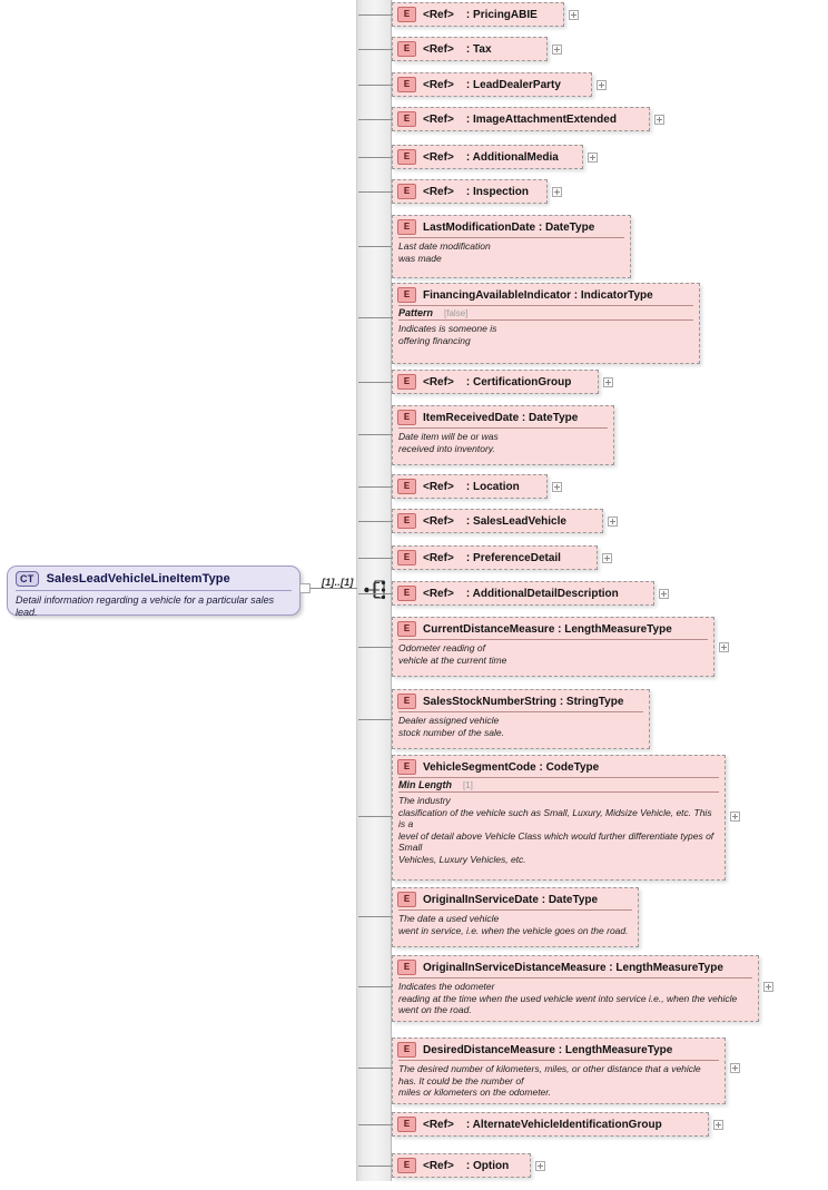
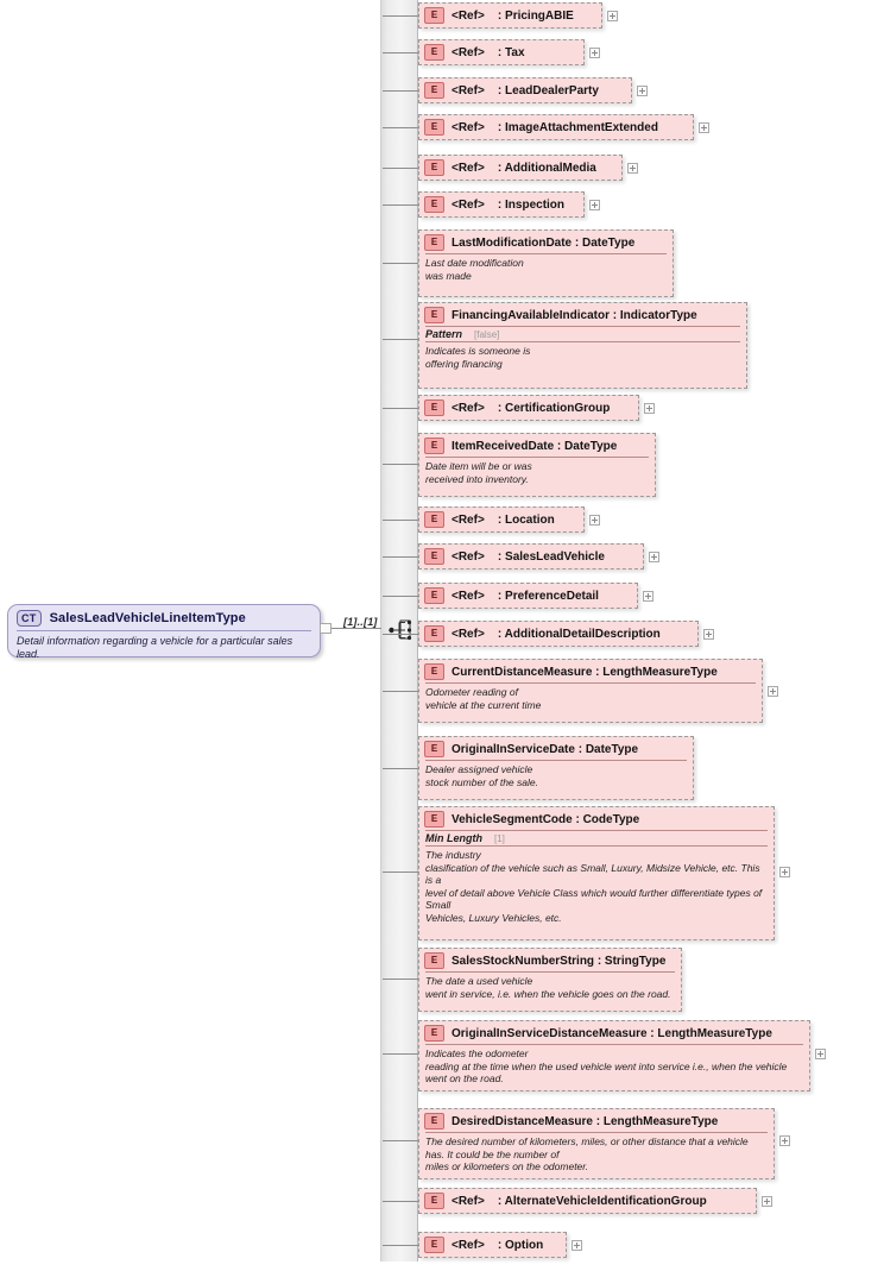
  CT
  SalesLeadVehicleLineItemType
  Detail information regarding a vehicle for a particular sales lead.
  [1]..[1]
  E
  <Ref> : PricingABIE
  E
  <Ref> : Tax
  E
  <Ref> : LeadDealerParty
  E
  <Ref> : ImageAttachmentExtended
  E
  <Ref> : AdditionalMedia
  E
  <Ref> : Inspection
  E
  LastModificationDate : DateType
  Last date modification
  was made
  E
  FinancingAvailableIndicator : IndicatorType
  Pattern
  [false]
  Indicates is someone is
  offering financing
  E
  <Ref> : CertificationGroup
  E
  ItemReceivedDate : DateType
  Date item will be or was
  received into inventory.
  E
  <Ref> : Location
  E
  <Ref> : SalesLeadVehicle
  E
  <Ref> : PreferenceDetail
  E
  <Ref> : AdditionalDetailDescription
  E
  CurrentDistanceMeasure : LengthMeasureType
  Odometer reading of
  vehicle at the current time
  E
- SalesStockNumberString : StringType
+ OriginalInServiceDate : DateType
  Dealer assigned vehicle
  stock number of the sale.
  E
  VehicleSegmentCode : CodeType
  Min Length
  [1]
  The industry
  clasification of the vehicle such as Small, Luxury, Midsize Vehicle, etc. This is a
  level of detail above Vehicle Class which would further differentiate types of Small
  Vehicles, Luxury Vehicles, etc.
  E
- OriginalInServiceDate : DateType
+ SalesStockNumberString : StringType
  The date a used vehicle
  went in service, i.e. when the vehicle goes on the road.
  E
  OriginalInServiceDistanceMeasure : LengthMeasureType
  Indicates the odometer
  reading at the time when the used vehicle went into service i.e., when the vehicle
  went on the road.
  E
  DesiredDistanceMeasure : LengthMeasureType
  The desired number of kilometers, miles, or other distance that a vehicle has. It could be the number of
  miles or kilometers on the odometer.
  E
  <Ref> : AlternateVehicleIdentificationGroup
  E
  <Ref> : Option
